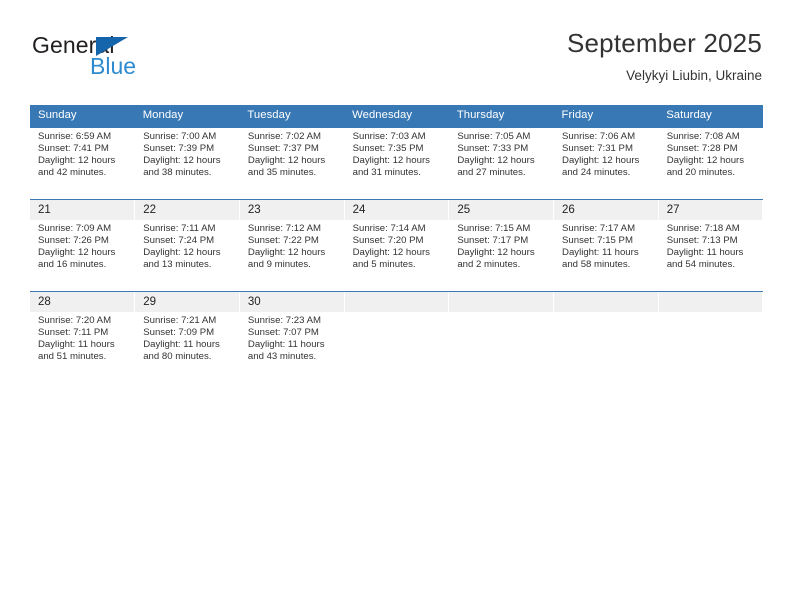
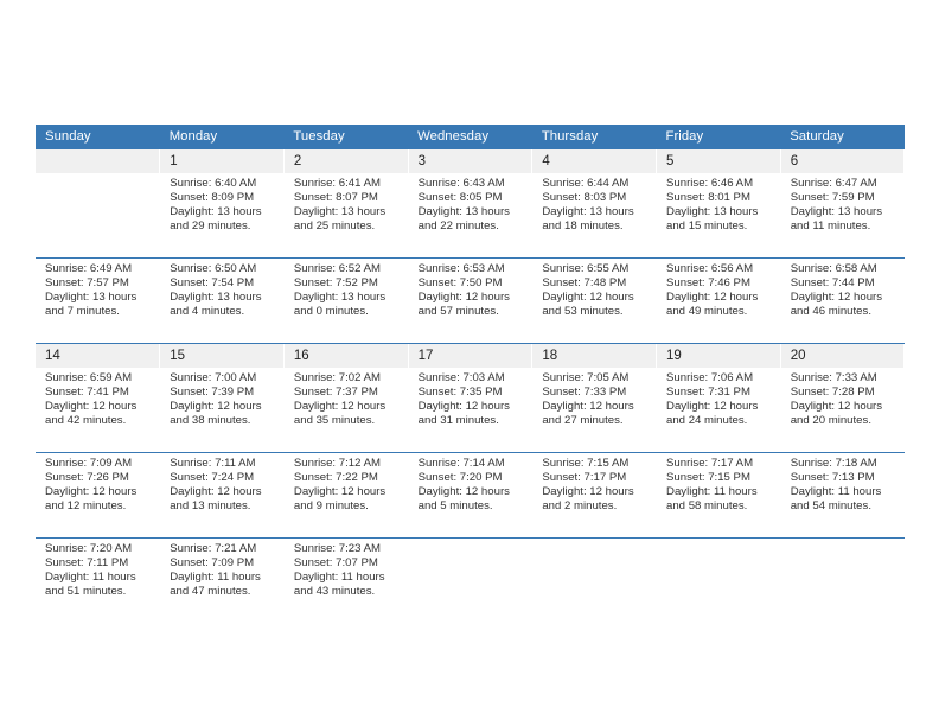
- General
- Blue
- September 2025
- Velykyi Liubin, Ukraine
  Sunday	Monday	Tuesday	Wednesday	Thursday	Friday	Saturday
+ 	1	2	3	4	5	6
+ 	Sunrise: 6:40 AMSunset: 8:09 PMDaylight: 13 hoursand 29 minutes.	Sunrise: 6:41 AMSunset: 8:07 PMDaylight: 13 hoursand 25 minutes.	Sunrise: 6:43 AMSunset: 8:05 PMDaylight: 13 hoursand 22 minutes.	Sunrise: 6:44 AMSunset: 8:03 PMDaylight: 13 hoursand 18 minutes.	Sunrise: 6:46 AMSunset: 8:01 PMDaylight: 13 hoursand 15 minutes.	Sunrise: 6:47 AMSunset: 7:59 PMDaylight: 13 hoursand 11 minutes.
+ Sunrise: 6:49 AMSunset: 7:57 PMDaylight: 13 hoursand 7 minutes.	Sunrise: 6:50 AMSunset: 7:54 PMDaylight: 13 hoursand 4 minutes.	Sunrise: 6:52 AMSunset: 7:52 PMDaylight: 13 hoursand 0 minutes.	Sunrise: 6:53 AMSunset: 7:50 PMDaylight: 12 hoursand 57 minutes.	Sunrise: 6:55 AMSunset: 7:48 PMDaylight: 12 hoursand 53 minutes.	Sunrise: 6:56 AMSunset: 7:46 PMDaylight: 12 hoursand 49 minutes.	Sunrise: 6:58 AMSunset: 7:44 PMDaylight: 12 hoursand 46 minutes.
+ 14	15	16	17	18	19	20
- Sunrise: 6:59 AMSunset: 7:41 PMDaylight: 12 hoursand 42 minutes.	Sunrise: 7:00 AMSunset: 7:39 PMDaylight: 12 hoursand 38 minutes.	Sunrise: 7:02 AMSunset: 7:37 PMDaylight: 12 hoursand 35 minutes.	Sunrise: 7:03 AMSunset: 7:35 PMDaylight: 12 hoursand 31 minutes.	Sunrise: 7:05 AMSunset: 7:33 PMDaylight: 12 hoursand 27 minutes.	Sunrise: 7:06 AMSunset: 7:31 PMDaylight: 12 hoursand 24 minutes.	Sunrise: 7:08 AMSunset: 7:28 PMDaylight: 12 hoursand 20 minutes.
+ Sunrise: 6:59 AMSunset: 7:41 PMDaylight: 12 hoursand 42 minutes.	Sunrise: 7:00 AMSunset: 7:39 PMDaylight: 12 hoursand 38 minutes.	Sunrise: 7:02 AMSunset: 7:37 PMDaylight: 12 hoursand 35 minutes.	Sunrise: 7:03 AMSunset: 7:35 PMDaylight: 12 hoursand 31 minutes.	Sunrise: 7:05 AMSunset: 7:33 PMDaylight: 12 hoursand 27 minutes.	Sunrise: 7:06 AMSunset: 7:31 PMDaylight: 12 hoursand 24 minutes.	Sunrise: 7:33 AMSunset: 7:28 PMDaylight: 12 hoursand 20 minutes.
- 21	22	23	24	25	26	27
- Sunrise: 7:09 AMSunset: 7:26 PMDaylight: 12 hoursand 16 minutes.	Sunrise: 7:11 AMSunset: 7:24 PMDaylight: 12 hoursand 13 minutes.	Sunrise: 7:12 AMSunset: 7:22 PMDaylight: 12 hoursand 9 minutes.	Sunrise: 7:14 AMSunset: 7:20 PMDaylight: 12 hoursand 5 minutes.	Sunrise: 7:15 AMSunset: 7:17 PMDaylight: 12 hoursand 2 minutes.	Sunrise: 7:17 AMSunset: 7:15 PMDaylight: 11 hoursand 58 minutes.	Sunrise: 7:18 AMSunset: 7:13 PMDaylight: 11 hoursand 54 minutes.
+ Sunrise: 7:09 AMSunset: 7:26 PMDaylight: 12 hoursand 12 minutes.	Sunrise: 7:11 AMSunset: 7:24 PMDaylight: 12 hoursand 13 minutes.	Sunrise: 7:12 AMSunset: 7:22 PMDaylight: 12 hoursand 9 minutes.	Sunrise: 7:14 AMSunset: 7:20 PMDaylight: 12 hoursand 5 minutes.	Sunrise: 7:15 AMSunset: 7:17 PMDaylight: 12 hoursand 2 minutes.	Sunrise: 7:17 AMSunset: 7:15 PMDaylight: 11 hoursand 58 minutes.	Sunrise: 7:18 AMSunset: 7:13 PMDaylight: 11 hoursand 54 minutes.
- 28	29	30
- Sunrise: 7:20 AMSunset: 7:11 PMDaylight: 11 hoursand 51 minutes.	Sunrise: 7:21 AMSunset: 7:09 PMDaylight: 11 hoursand 80 minutes.	Sunrise: 7:23 AMSunset: 7:07 PMDaylight: 11 hoursand 43 minutes.
+ Sunrise: 7:20 AMSunset: 7:11 PMDaylight: 11 hoursand 51 minutes.	Sunrise: 7:21 AMSunset: 7:09 PMDaylight: 11 hoursand 47 minutes.	Sunrise: 7:23 AMSunset: 7:07 PMDaylight: 11 hoursand 43 minutes.
